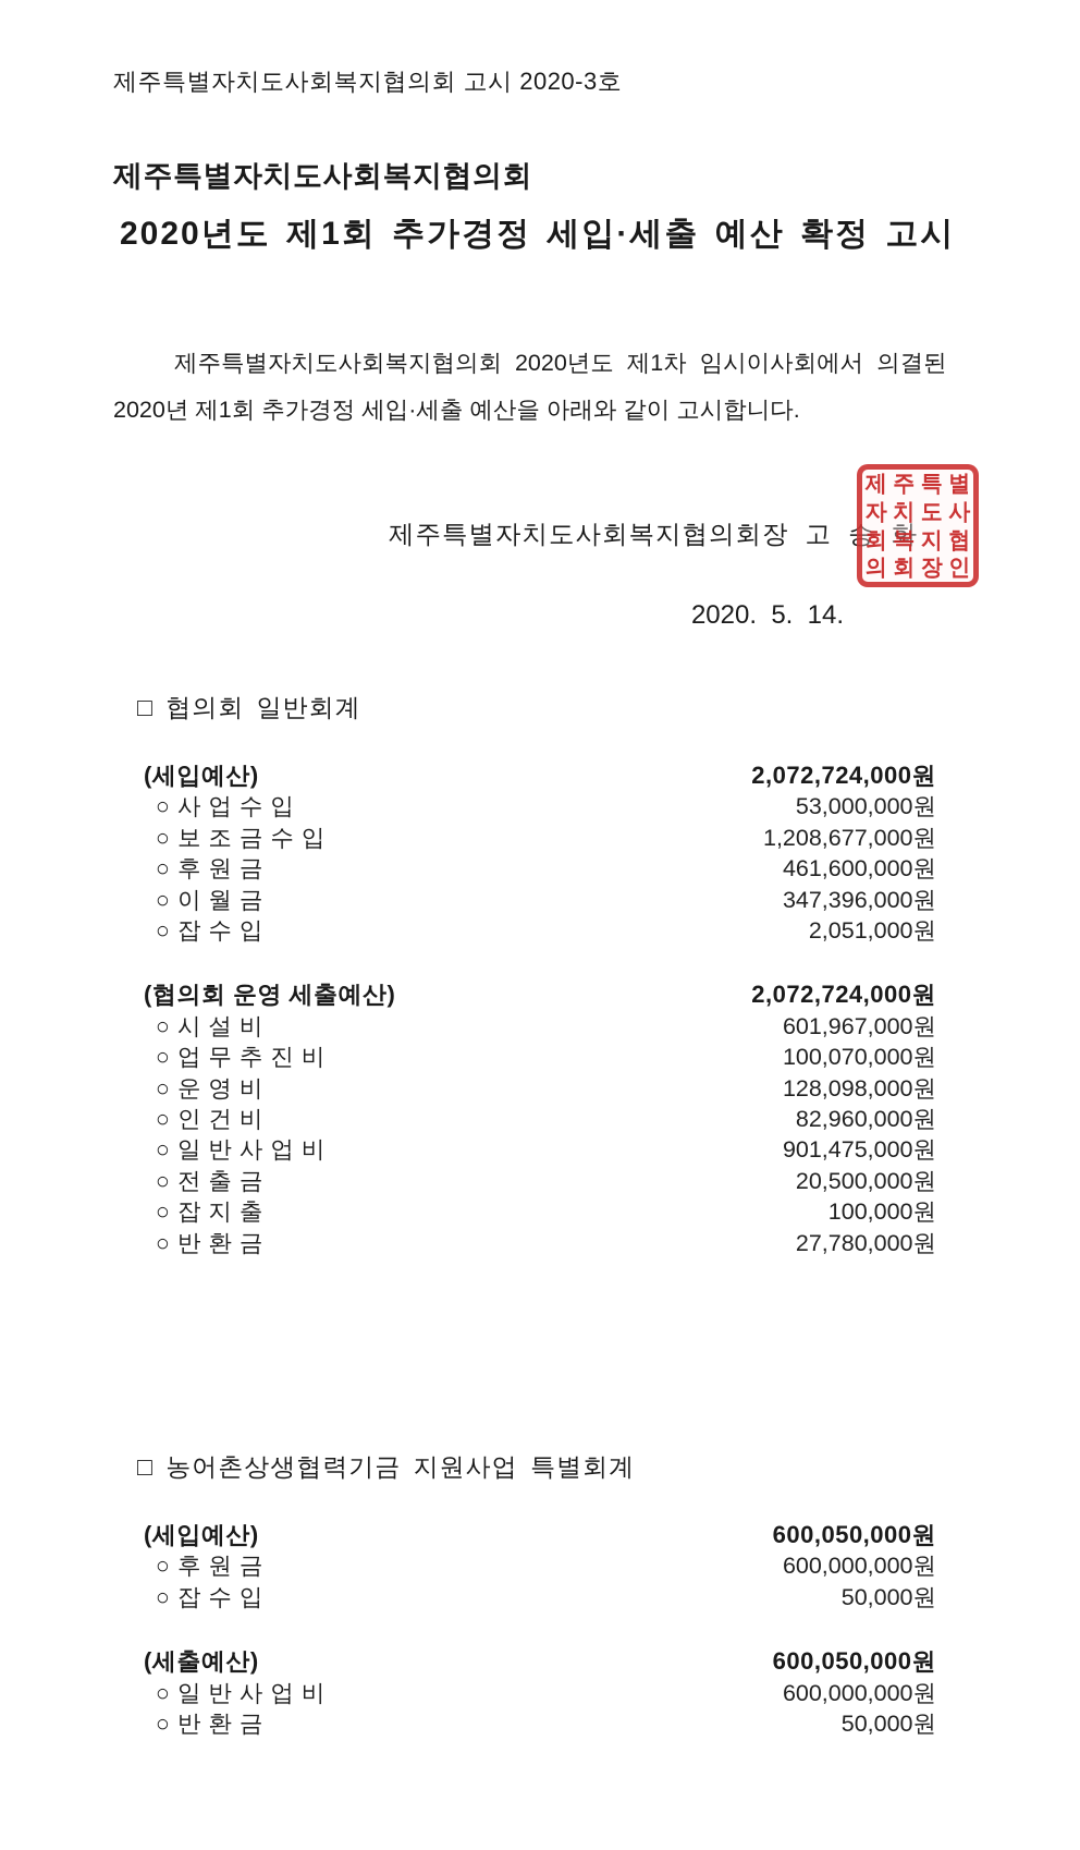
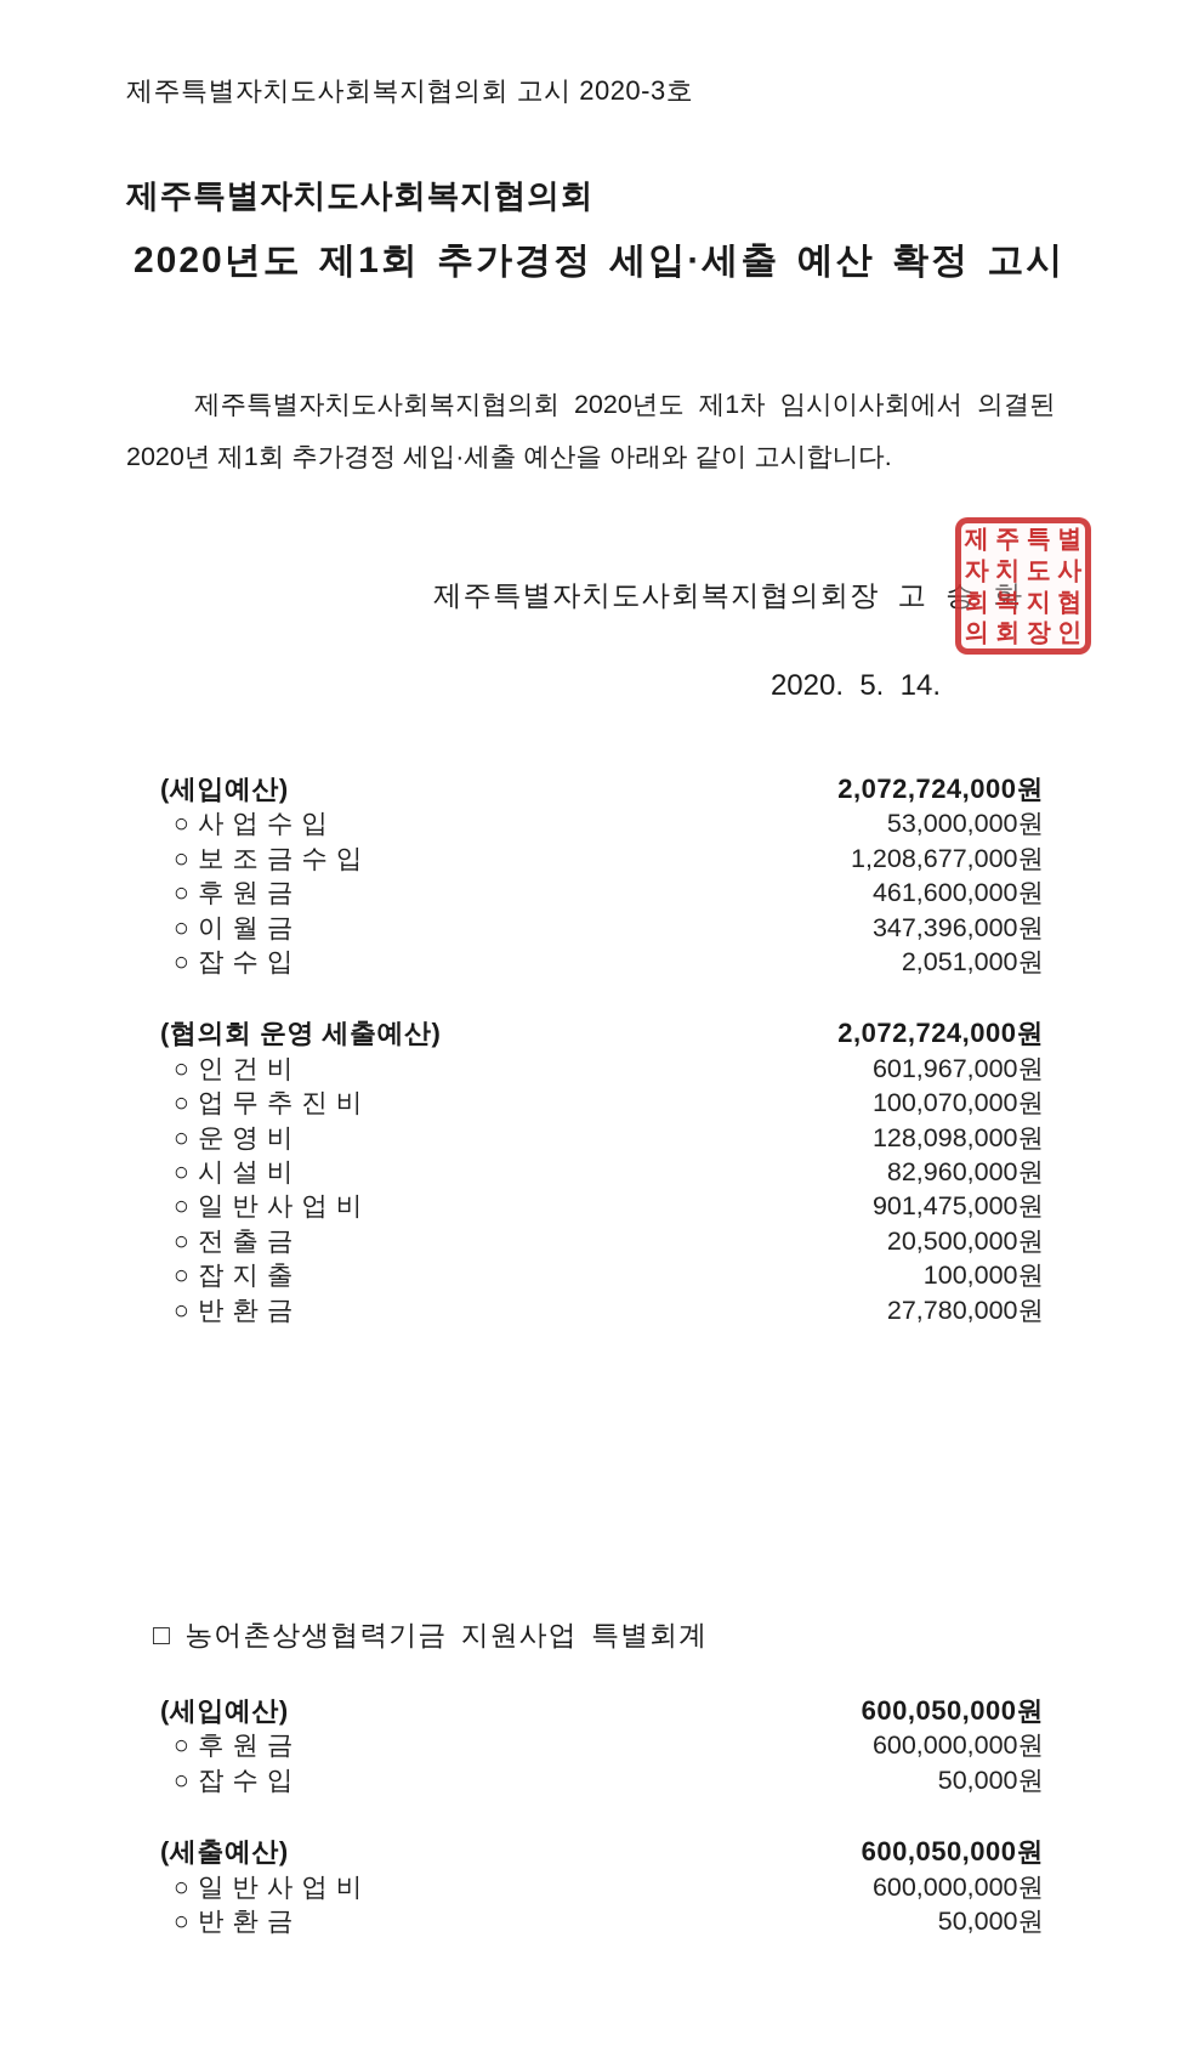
  제주특별자치도사회복지협의회 고시 2020-3호
  제주특별자치도사회복지협의회
  2020년도 제1회 추가경정 세입·세출 예산 확정 고시
  제주특별자치도사회복지협의회 2020년도 제1차 임시이사회에서 의결된
  2020년 제1회 추가경정 세입·세출 예산을 아래와 같이 고시합니다.
  제주특별자치도사회복지협의회장 고 승 화
  제
  주
  특
  별
  자
  치
  도
  사
  회
  복
  지
  협
  의
  회
  장
  인
  2020. 5. 14.
- □ 협의회 일반회계
  (세입예산)
  2,072,724,000원
  ○ 사 업 수 입
  53,000,000원
  ○ 보 조 금 수 입
  1,208,677,000원
  ○ 후 원 금
  461,600,000원
  ○ 이 월 금
  347,396,000원
  ○ 잡 수 입
  2,051,000원
  (협의회 운영 세출예산)
  2,072,724,000원
- ○ 시 설 비
+ ○ 인 건 비
  601,967,000원
  ○ 업 무 추 진 비
  100,070,000원
  ○ 운 영 비
  128,098,000원
- ○ 인 건 비
+ ○ 시 설 비
  82,960,000원
  ○ 일 반 사 업 비
  901,475,000원
  ○ 전 출 금
  20,500,000원
  ○ 잡 지 출
  100,000원
  ○ 반 환 금
  27,780,000원
  □ 농어촌상생협력기금 지원사업 특별회계
  (세입예산)
  600,050,000원
  ○ 후 원 금
  600,000,000원
  ○ 잡 수 입
  50,000원
  (세출예산)
  600,050,000원
  ○ 일 반 사 업 비
  600,000,000원
  ○ 반 환 금
  50,000원
